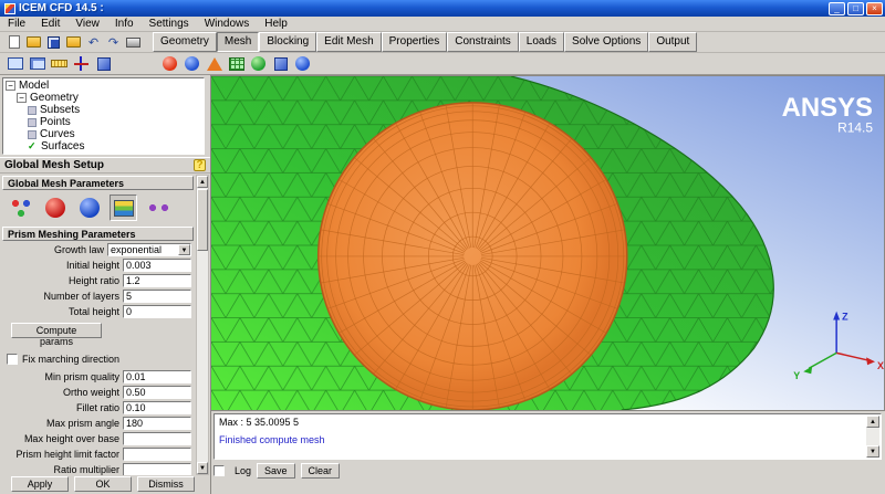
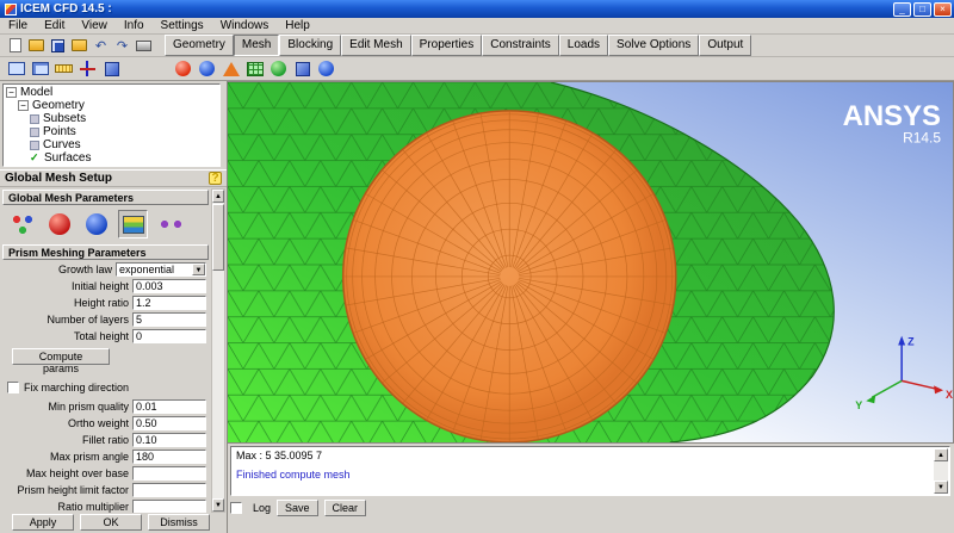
  ICEM CFD 14.5 :
  _
  □
  ×
  File
  Edit
  View
  Info
  Settings
  Windows
  Help
  ↶
  ↷
  Geometry
  Mesh
  Blocking
  Edit Mesh
  Properties
  Constraints
  Loads
  Solve Options
  Output
  −
  Model
  −
  Geometry
  Subsets
  Points
  Curves
  ✓
  Surfaces
  Global Mesh Setup
  ?
  Global Mesh Parameters
  Prism Meshing Parameters
  Growth law
  exponential
  Initial height
  0.003
  Height ratio
  1.2
  Number of layers
  5
  Total height
  0
  Compute params
  Fix marching direction
  Min prism quality
  0.01
  Ortho weight
  0.50
  Fillet ratio
  0.10
  Max prism angle
  180
  Max height over base
  Prism height limit factor
  Ratio multiplier
  Apply
  OK
  Dismiss
  ANSYS
  R14.5
  Z
  X
  Y
- Max : 5 35.0095 5
+ Max : 5 35.0095 7
  Finished compute mesh
  Log
  Save
  Clear
